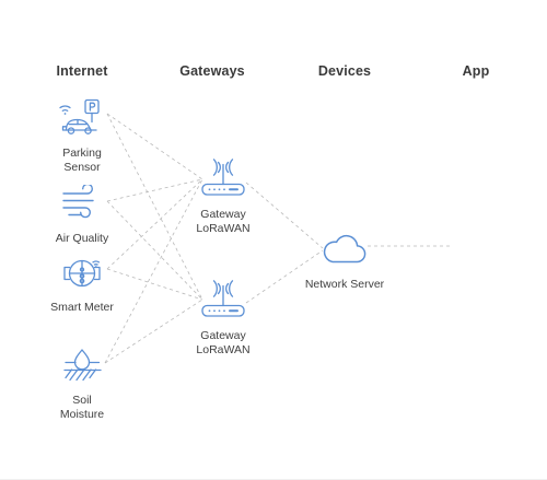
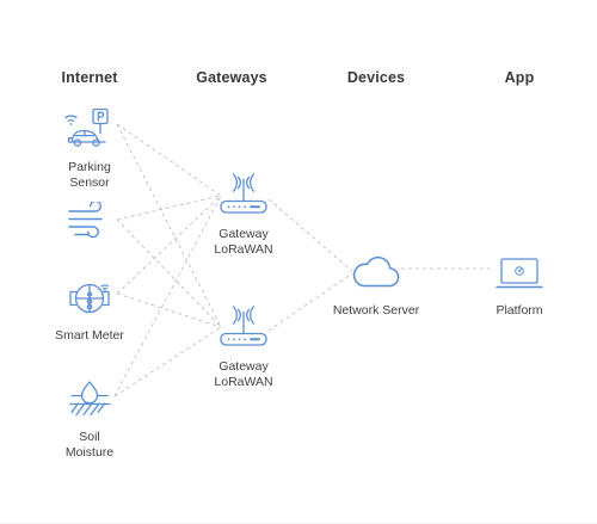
  Internet
  Gateways
  Devices
  App
  Parking
  Sensor
- Air Quality
  Smart Meter
  Soil
  Moisture
  Gateway
  LoRaWAN
  Gateway
  LoRaWAN
  Network Server
+ Platform
